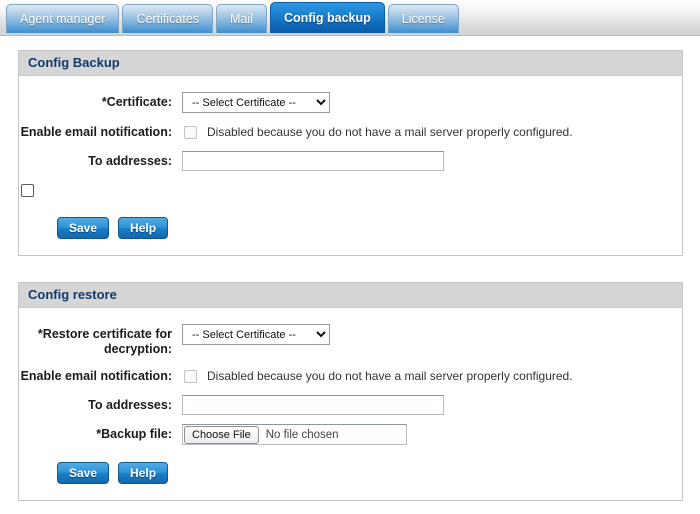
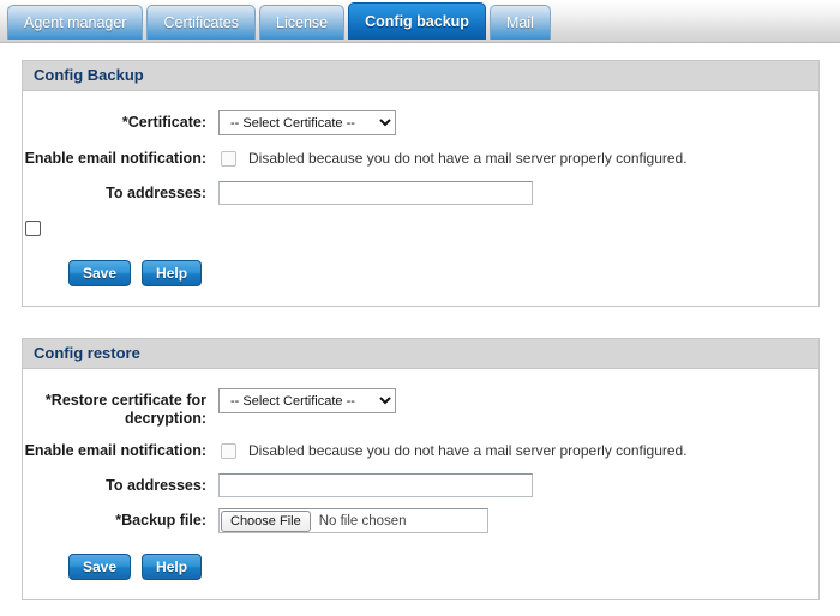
  Agent manager
  Certificates
- Mail
+ License
  Config backup
- License
+ Mail
  Config Backup
  *Certificate:
  -- Select Certificate --
  Enable email notification:
  Disabled because you do not have a mail server properly configured.
  To addresses:
  Save
  Help
  Config restore
  *Restore certificate for decryption:
  -- Select Certificate --
  Enable email notification:
  Disabled because you do not have a mail server properly configured.
  To addresses:
  *Backup file:
  Choose File
  No file chosen
  Save
  Help
